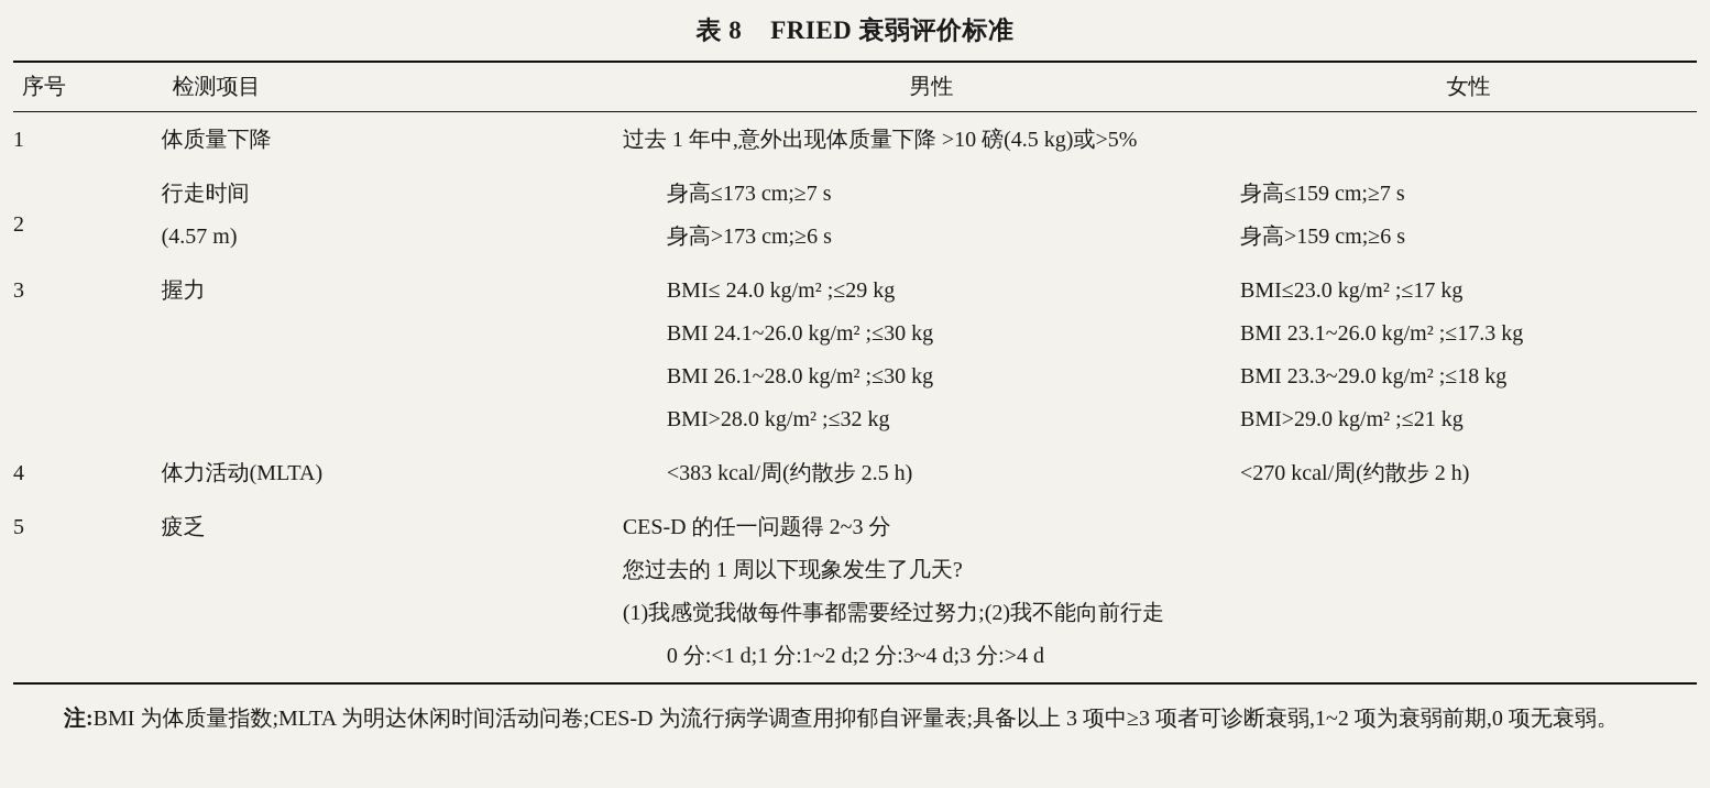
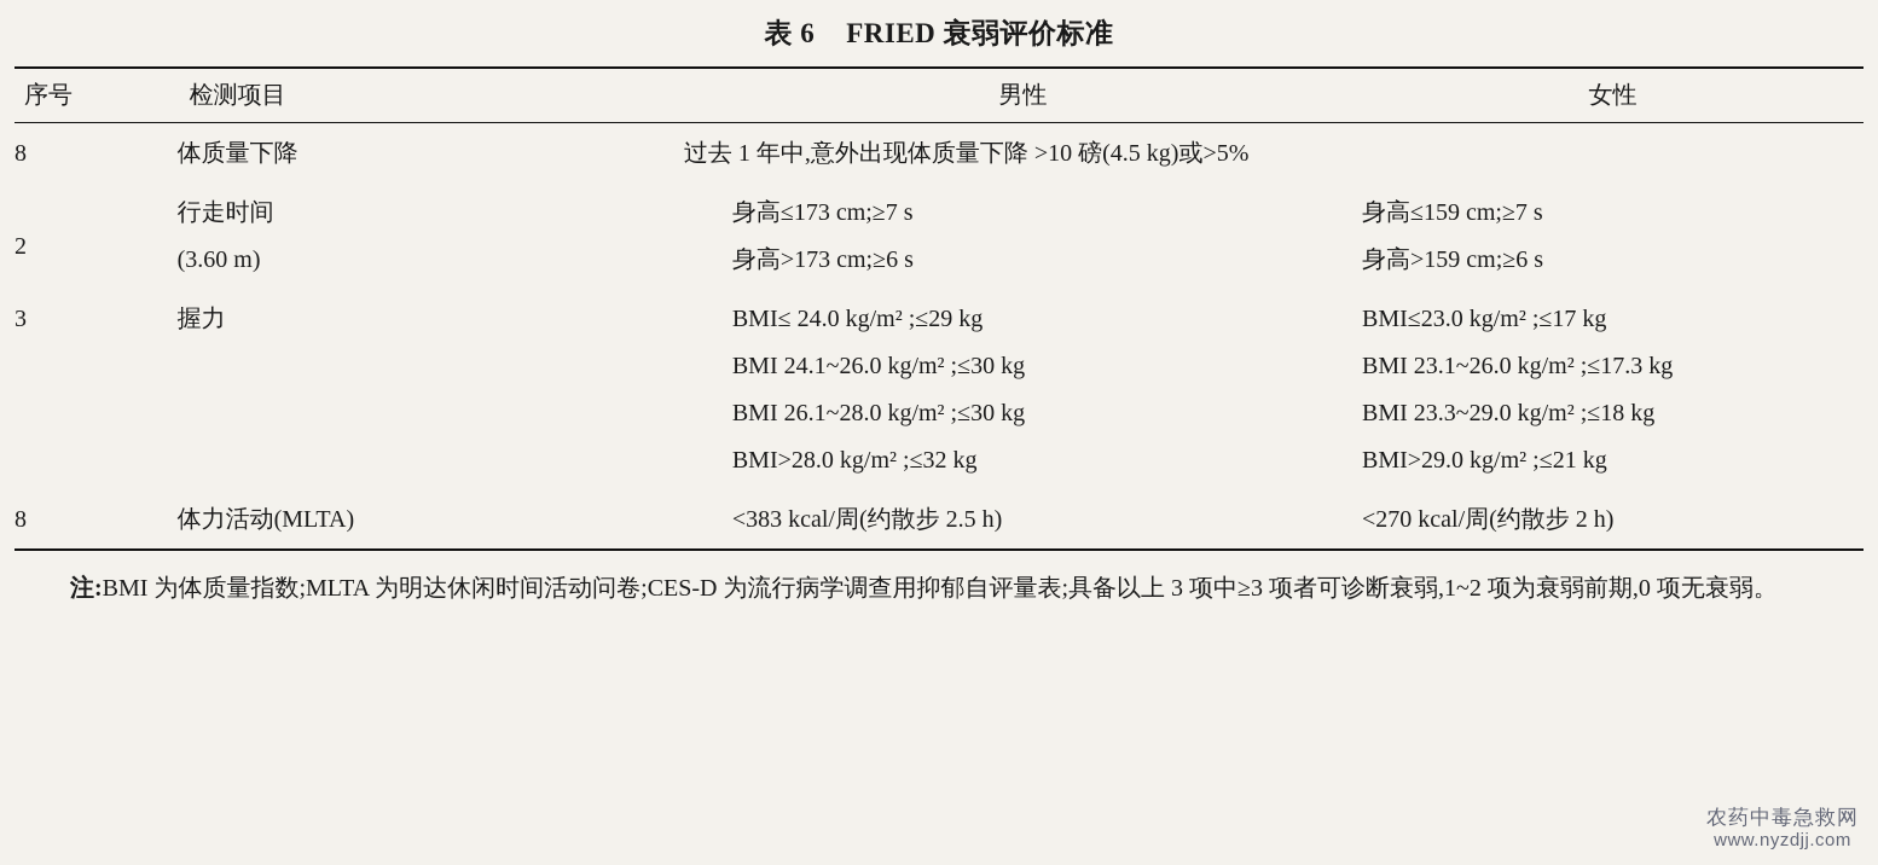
- 表 8 FRIED 衰弱评价标准
+ 表 6 FRIED 衰弱评价标准
  序号	检测项目	男性	女性
- 1	体质量下降	过去 1 年中,意外出现体质量下降 >10 磅(4.5 kg)或>5%
+ 8	体质量下降	过去 1 年中,意外出现体质量下降 >10 磅(4.5 kg)或>5%
- 2	行走时间 (4.57 m)	身高≤173 cm;≥7 s 身高>173 cm;≥6 s	身高≤159 cm;≥7 s 身高>159 cm;≥6 s
+ 2	行走时间 (3.60 m)	身高≤173 cm;≥7 s 身高>173 cm;≥6 s	身高≤159 cm;≥7 s 身高>159 cm;≥6 s
  3	握力	BMI≤ 24.0 kg/m² ;≤29 kg BMI 24.1~26.0 kg/m² ;≤30 kg BMI 26.1~28.0 kg/m² ;≤30 kg BMI>28.0 kg/m² ;≤32 kg	BMI≤23.0 kg/m² ;≤17 kg BMI 23.1~26.0 kg/m² ;≤17.3 kg BMI 23.3~29.0 kg/m² ;≤18 kg BMI>29.0 kg/m² ;≤21 kg
- 4	体力活动(MLTA)	<383 kcal/周(约散步 2.5 h)	<270 kcal/周(约散步 2 h)
+ 8	体力活动(MLTA)	<383 kcal/周(约散步 2.5 h)	<270 kcal/周(约散步 2 h)
- 5	疲乏	CES-D 的任一问题得 2~3 分 您过去的 1 周以下现象发生了几天? (1)我感觉我做每件事都需要经过努力;(2)我不能向前行走 0 分:<1 d;1 分:1~2 d;2 分:3~4 d;3 分:>4 d
  注:BMI 为体质量指数;MLTA 为明达休闲时间活动问卷;CES-D 为流行病学调查用抑郁自评量表;具备以上 3 项中≥3 项者可诊断衰弱,1~2 项为衰弱前期,0 项无衰弱。
+ 农药中毒急救网
+ www.nyzdjj.com
